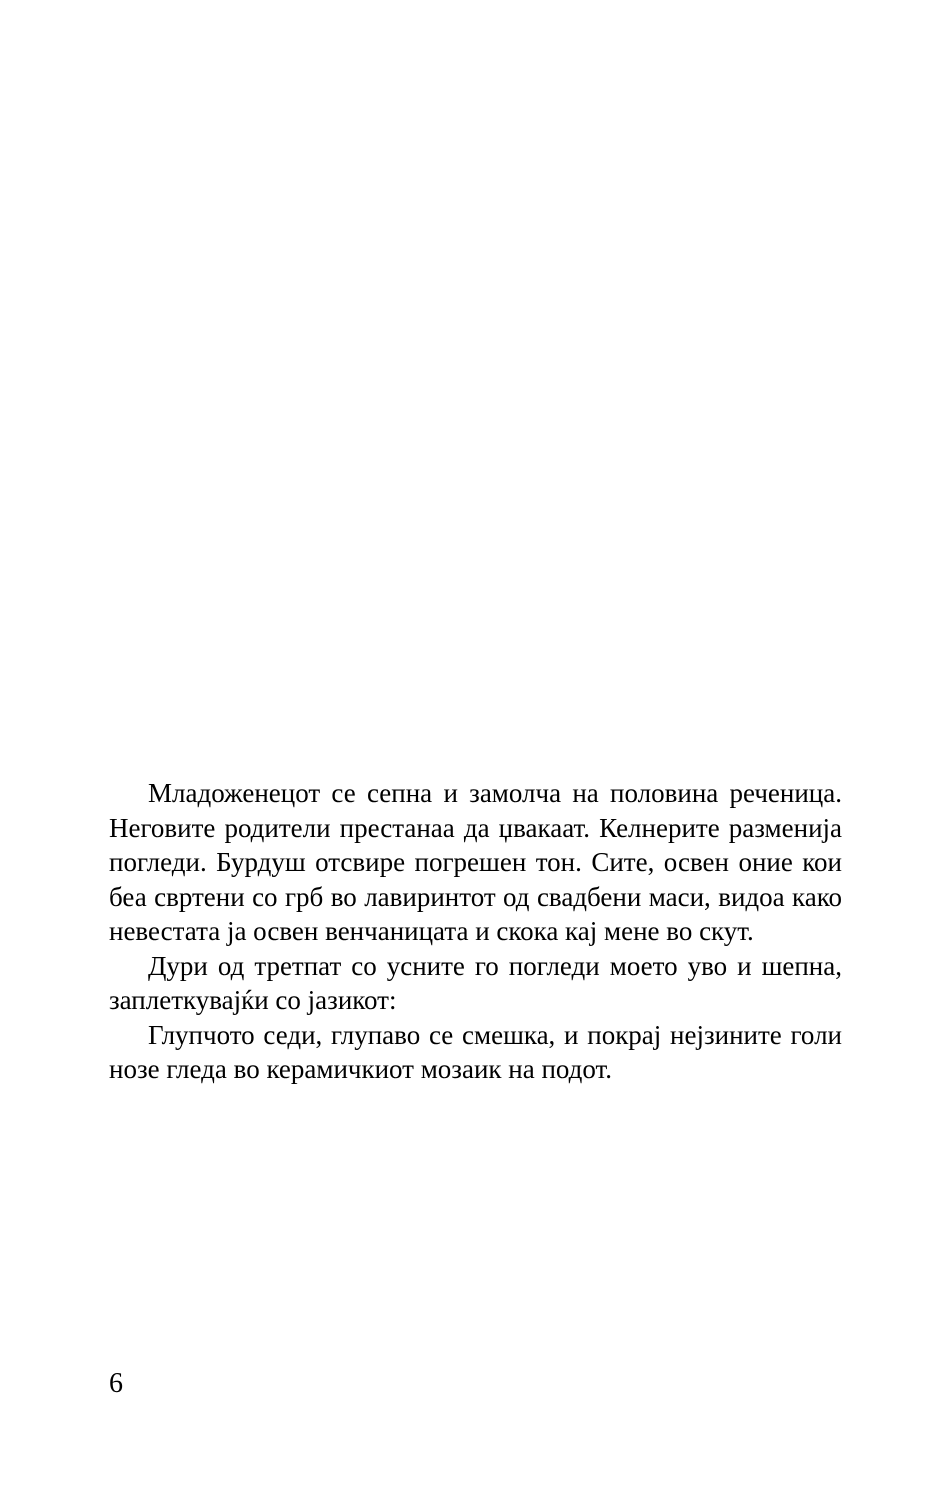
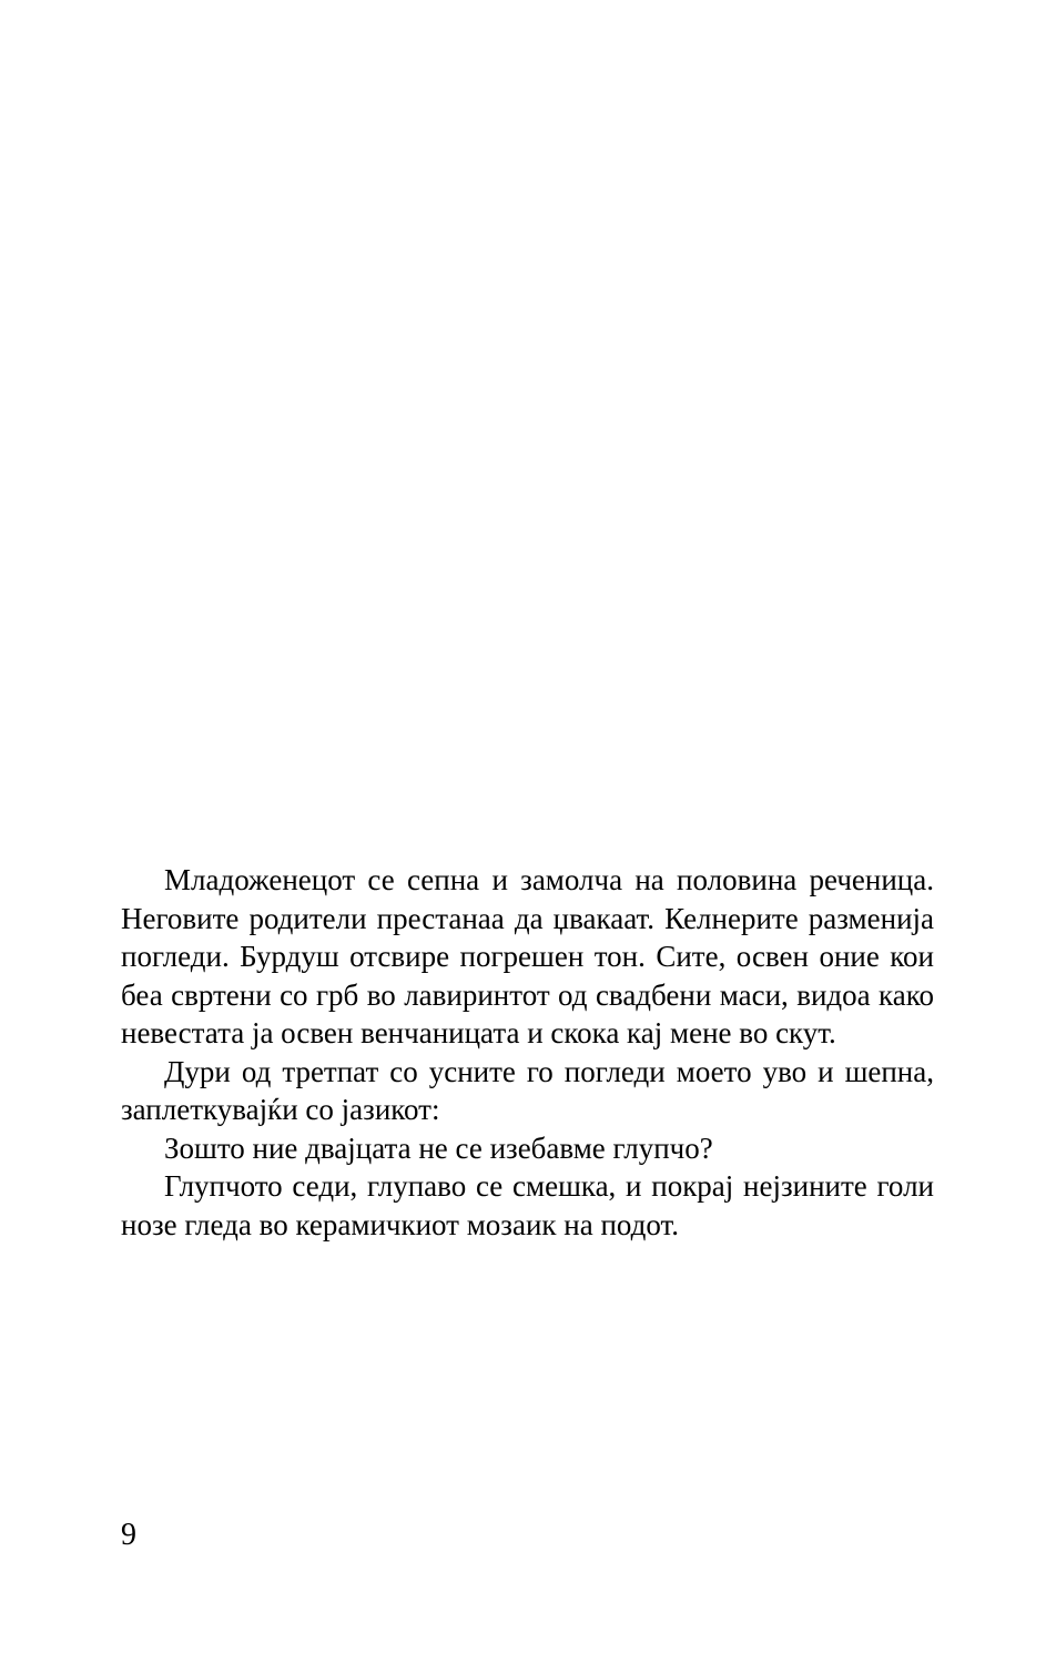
  Младоженецот се сепна и замолча на половина реченица. Неговите родители престанаа да џвакаат. Келнерите разменија погледи. Бурдуш отсвире погрешен тон. Сите, освен оние кои беа свртени со грб во лавиринтот од свадбени маси, видоа како невестата ја освен венчаницата и скока кај мене во скут.
  Дури од третпат со усните го погледи моето уво и шепна, заплеткувајќи со јазикот:
+ Зошто ние двајцата не се изебавме глупчо?
  Глупчото седи, глупаво се смешка, и покрај нејзините голи нозе гледа во керамичкиот мозаик на подот.
- 6
+ 9
